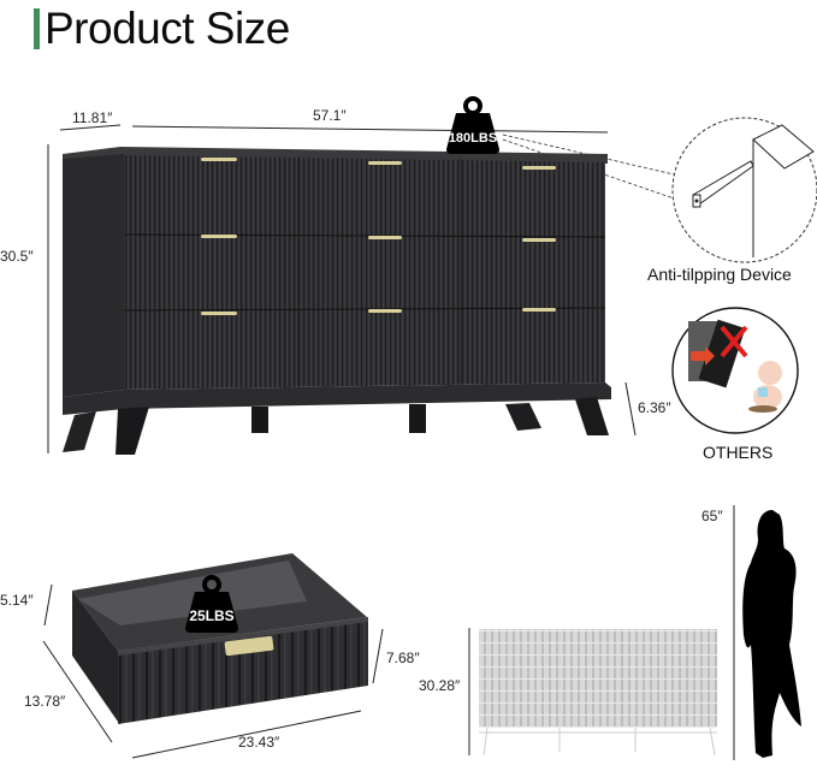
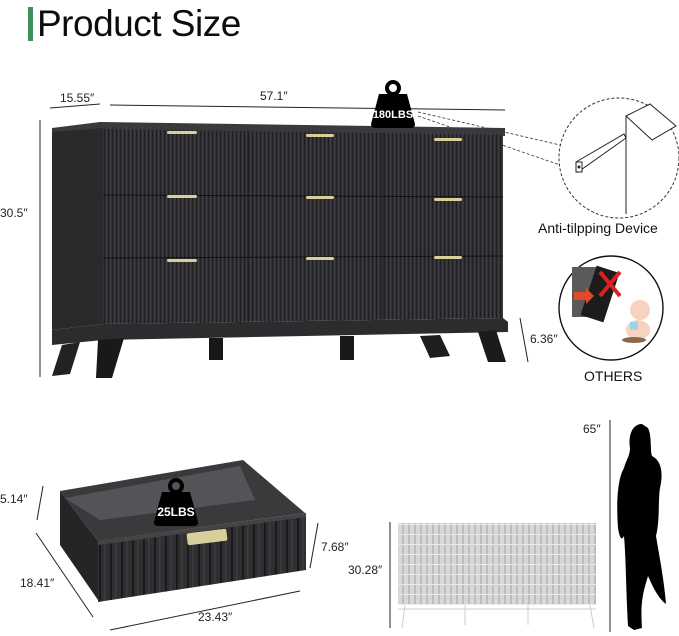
  Product Size
- 11.81″
+ 15.55″
  57.1″
  30.5″
  6.36″
  180LBS
  Anti-tilpping Device
  OTHERS
  25LBS
  5.14″
- 13.78″
+ 18.41″
  23.43″
  7.68″
  30.28″
  65″
